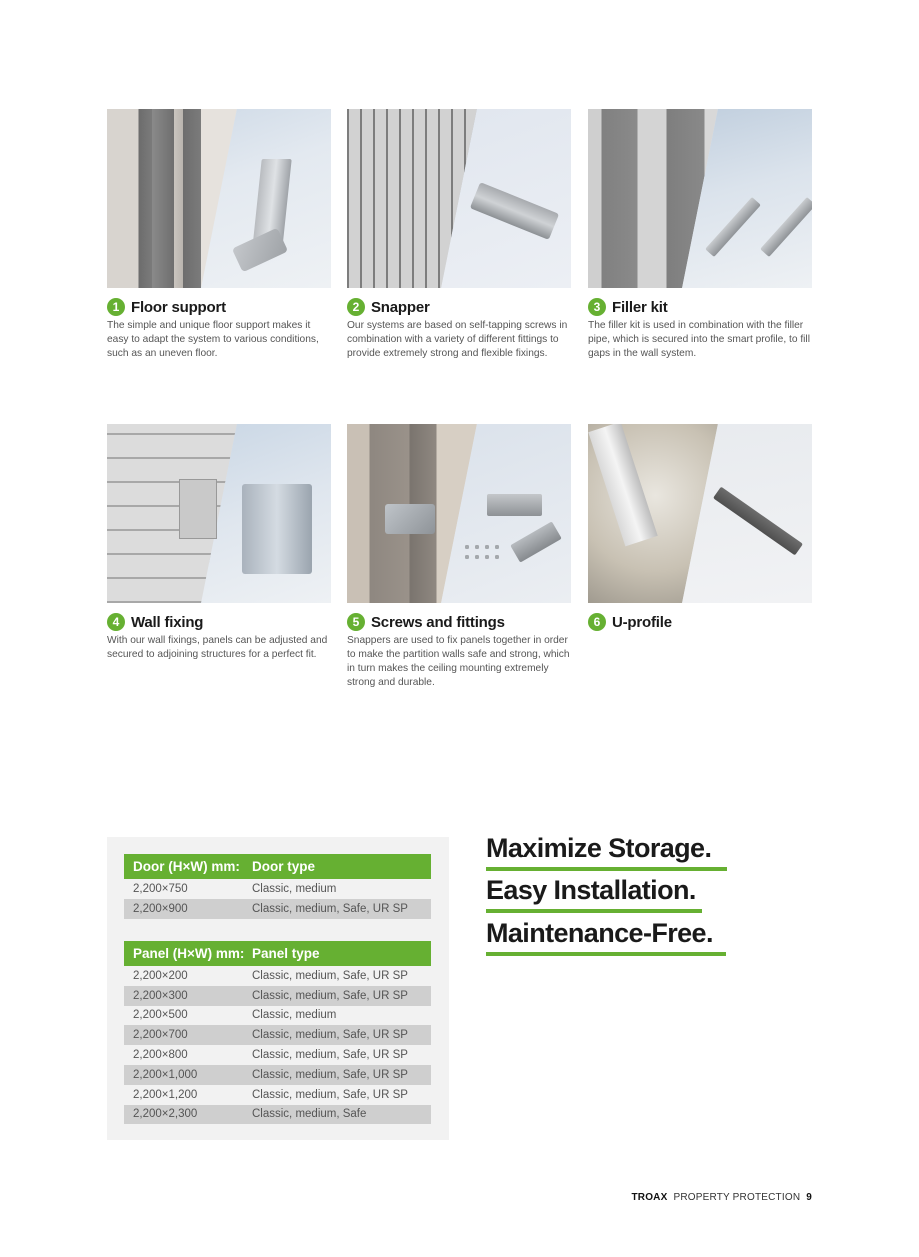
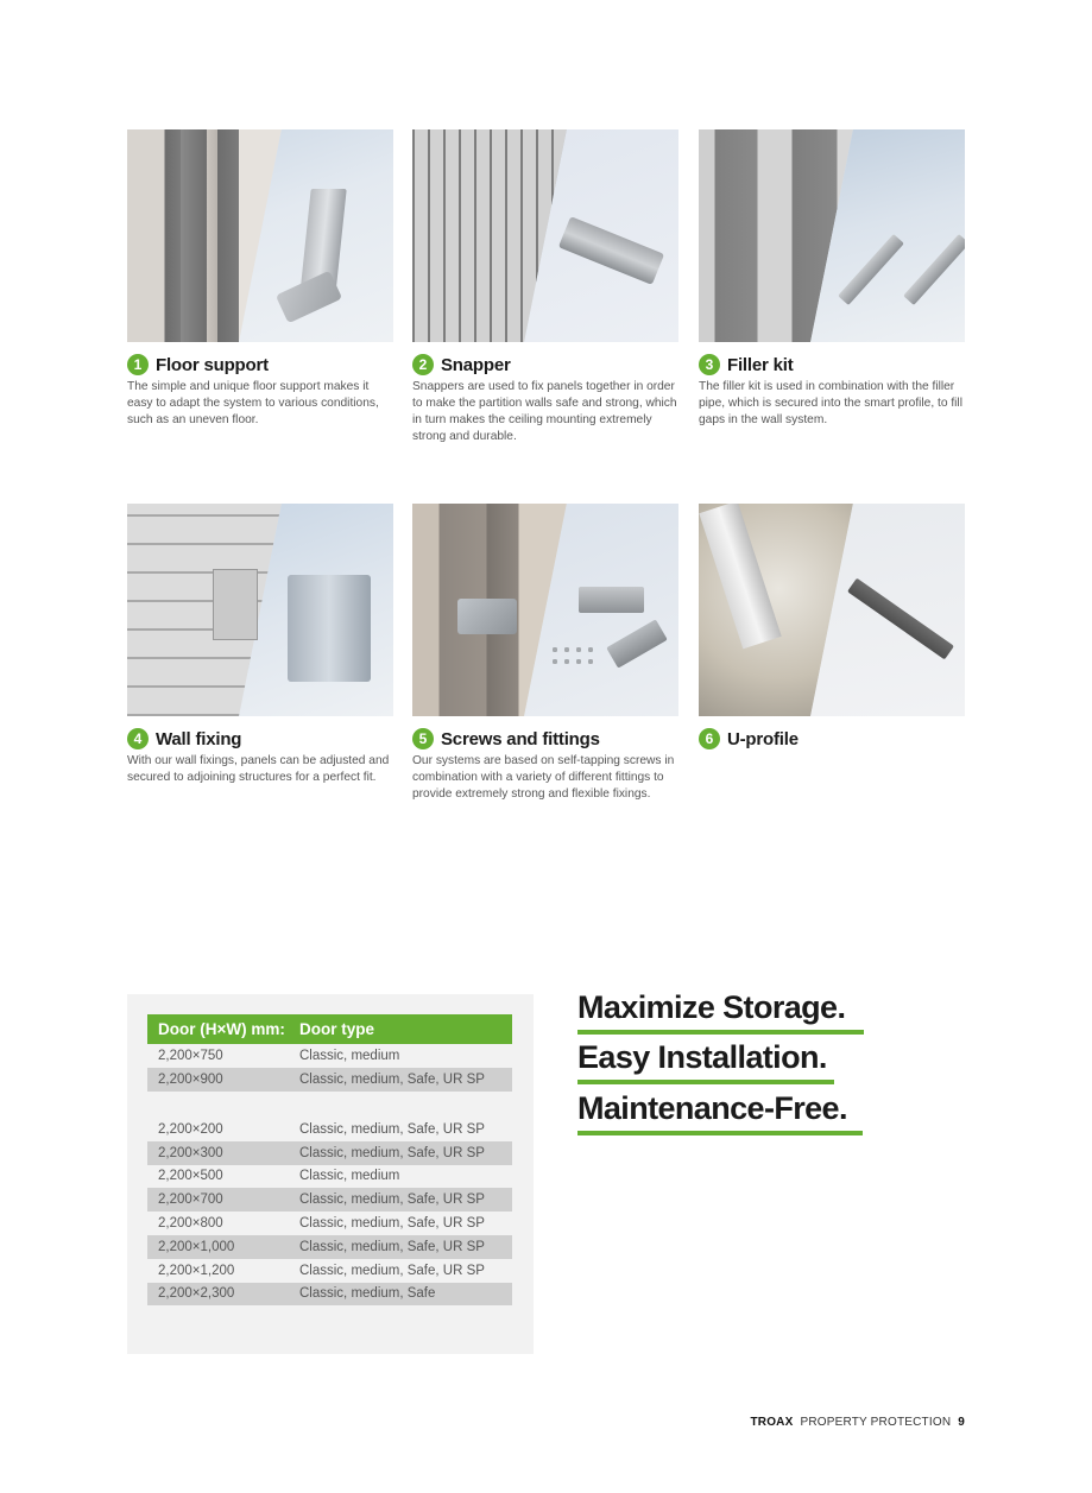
  1
  Floor support
  The simple and unique floor support makes it easy to adapt the system to various conditions, such as an uneven floor.
  2
  Snapper
- Our systems are based on self-tapping screws in combination with a variety of different fittings to provide extremely strong and flexible fixings.
+ Snappers are used to fix panels together in order to make the partition walls safe and strong, which in turn makes the ceiling mounting extremely strong and durable.
  3
  Filler kit
  The filler kit is used in combination with the filler pipe, which is secured into the smart profile, to fill gaps in the wall system.
  4
  Wall fixing
  With our wall fixings, panels can be adjusted and secured to adjoining structures for a perfect fit.
  5
  Screws and fittings
- Snappers are used to fix panels together in order to make the partition walls safe and strong, which in turn makes the ceiling mounting extremely strong and durable.
+ Our systems are based on self-tapping screws in combination with a variety of different fittings to provide extremely strong and flexible fixings.
  6
  U-profile
  Door (H×W) mm:
  Door type
  2,200×750
  Classic, medium
  2,200×900
  Classic, medium, Safe, UR SP
- Panel (H×W) mm:
- Panel type
  2,200×200
  Classic, medium, Safe, UR SP
  2,200×300
  Classic, medium, Safe, UR SP
  2,200×500
  Classic, medium
  2,200×700
  Classic, medium, Safe, UR SP
  2,200×800
  Classic, medium, Safe, UR SP
  2,200×1,000
  Classic, medium, Safe, UR SP
  2,200×1,200
  Classic, medium, Safe, UR SP
  2,200×2,300
  Classic, medium, Safe
  Maximize Storage.
  Easy Installation.
  Maintenance-Free.
  TROAX PROPERTY PROTECTION 9
